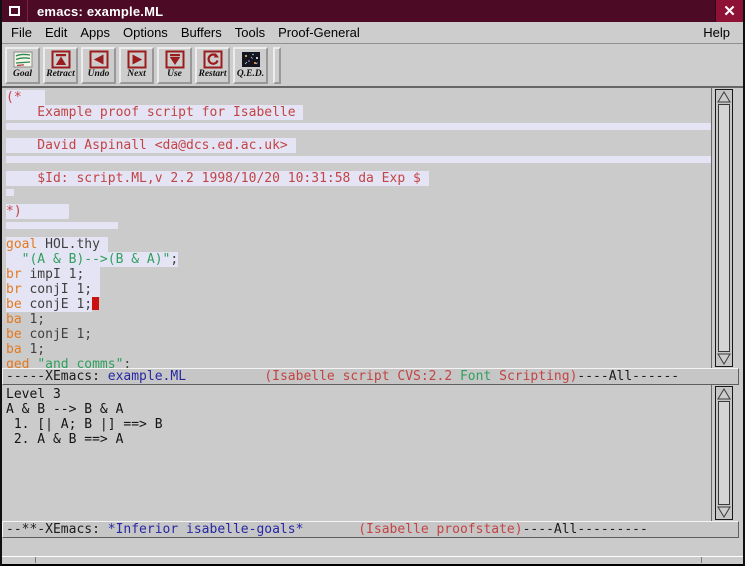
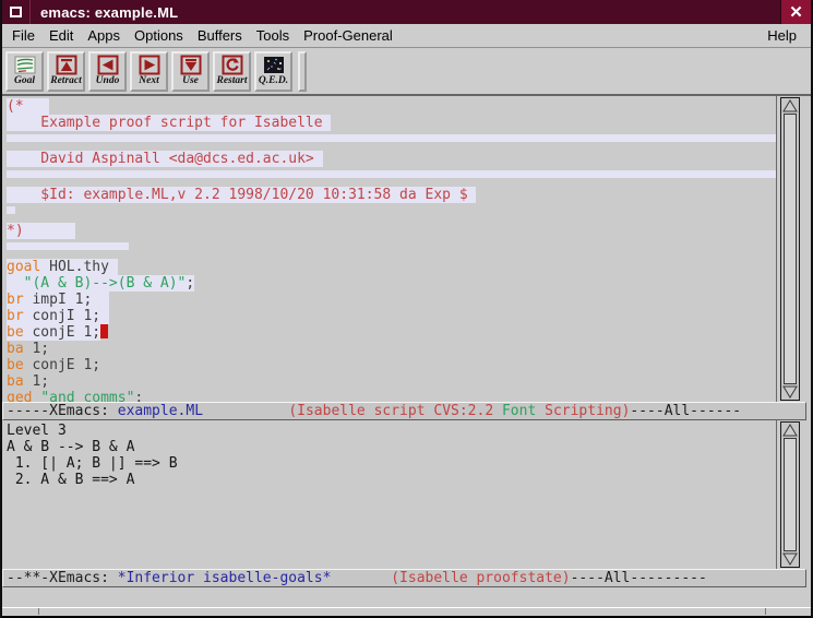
  emacs: example.ML
  ✕
  File
  Edit
  Apps
  Options
  Buffers
  Tools
  Proof-General
  Help
  Goal
  Retract
  Undo
  Next
  Use
  Restart
  Q.E.D.
  (*
  Example proof script for Isabelle
  David Aspinall <da@dcs.ed.ac.uk>
- $Id: script.ML,v 2.2 1998/10/20 10:31:58 da Exp $
+ $Id: example.ML,v 2.2 1998/10/20 10:31:58 da Exp $
  *)
  goal HOL.thy
  "(A & B)-->(B & A)";
  br impI 1;
  br conjI 1;
  be conjE 1;
  ba 1;
  be conjE 1;
  ba 1;
  qed "and_comms";
  -----XEmacs: example.ML (Isabelle script CVS:2.2 Font Scripting)----All------
  Level 3
  A & B --> B & A
  1. [| A; B |] ==> B
  2. A & B ==> A
  --**-XEmacs: *Inferior isabelle-goals* (Isabelle proofstate)----All---------
